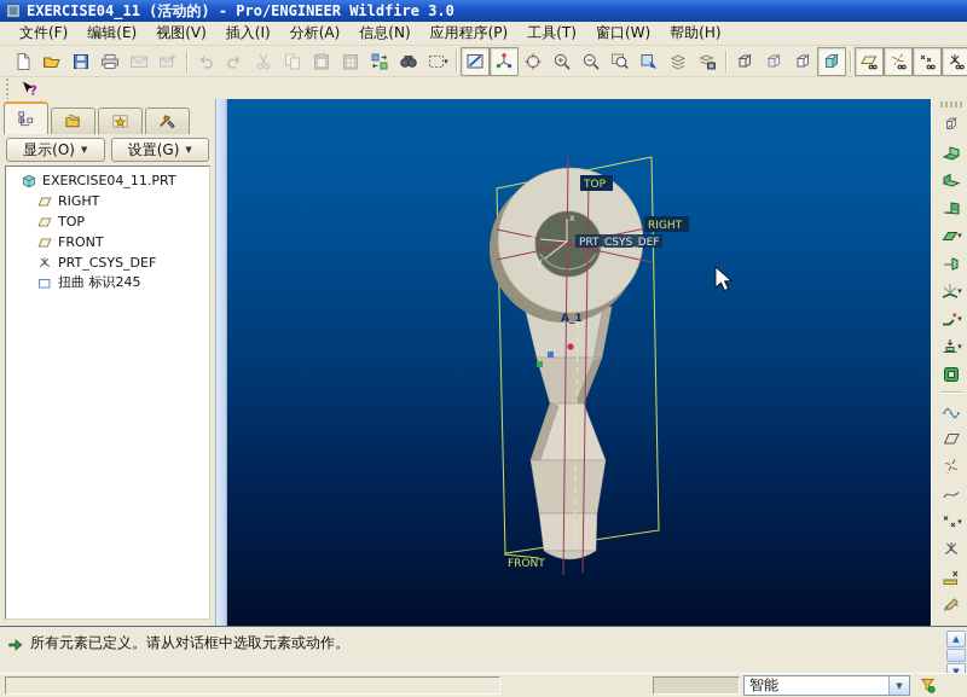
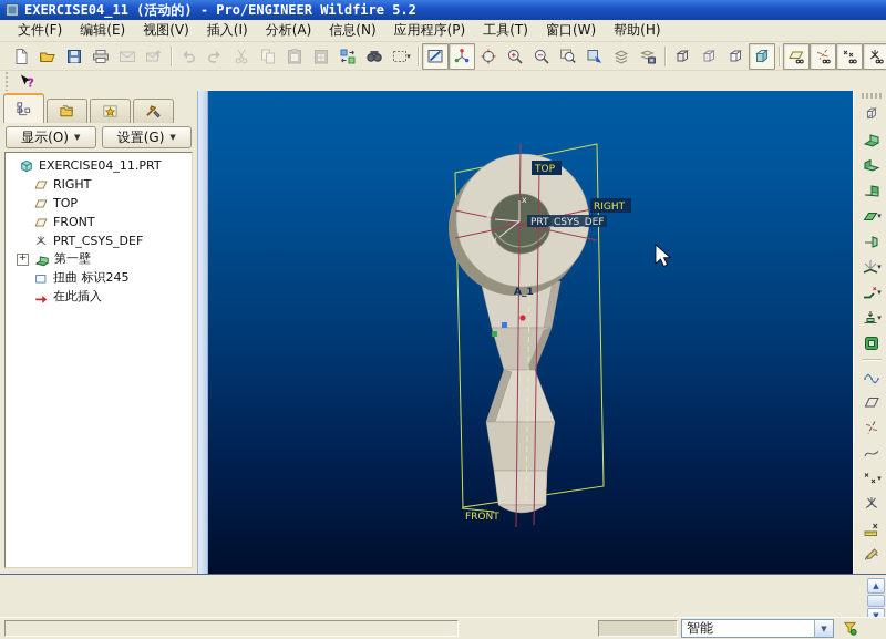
- EXERCISE04_11 (活动的) - Pro/ENGINEER Wildfire 3.0
+ EXERCISE04_11 (活动的) - Pro/ENGINEER Wildfire 5.2
  文件(F)
  编辑(E)
  视图(V)
  插入(I)
  分析(A)
  信息(N)
  应用程序(P)
  工具(T)
  窗口(W)
  帮助(H)
  ▾
  ?
  显示(O)
  ▼
  设置(G)
  ▼
  EXERCISE04_11.PRT
  RIGHT
  TOP
  FRONT
  PRT_CSYS_DEF
+ +
+ 第一壁
  扭曲 标识245
+ 在此插入
  x
  z
  y
  PRT_CSYS_DEF
  TOP
  RIGHT
  FRONT
  A_1
  ▾
  ▾
  ▾
  ▾
  ▾
- 所有元素已定义。请从对话框中选取元素或动作。
  ▲
  ▼
  智能
  ▼
